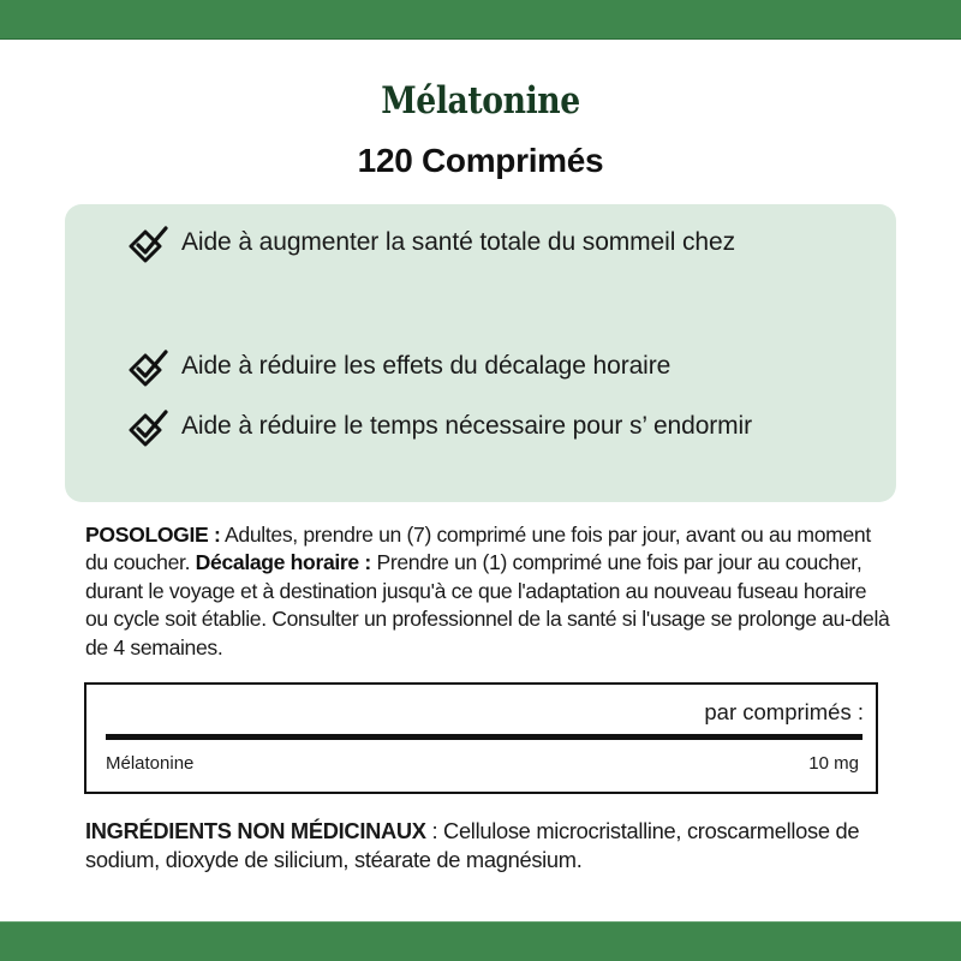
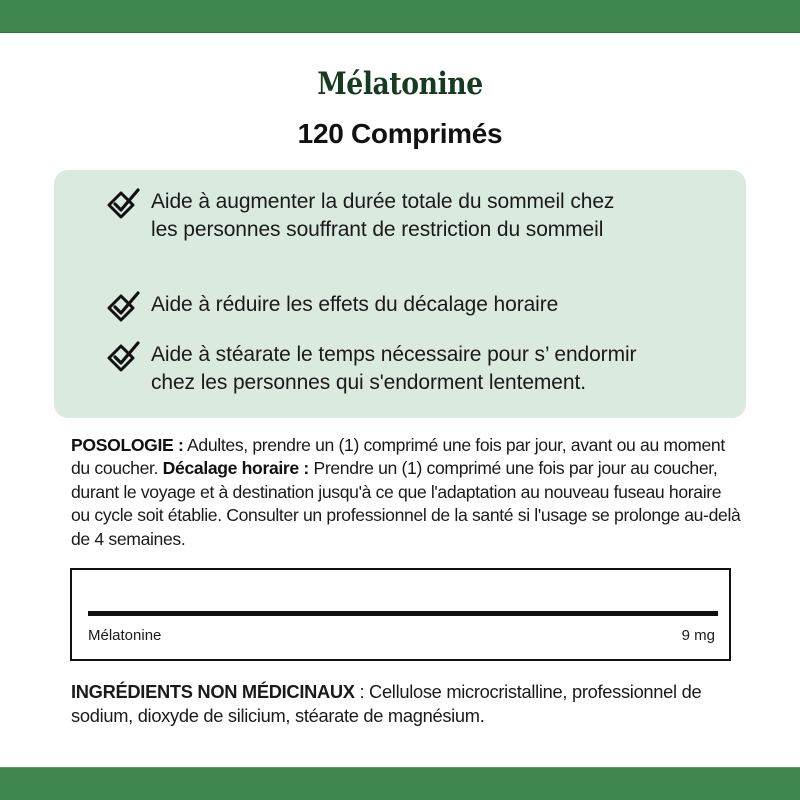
  Mélatonine
  120 Comprimés
- Aide à augmenter la santé totale du sommeil chez
+ Aide à augmenter la durée totale du sommeil chez
+ les personnes souffrant de restriction du sommeil
  Aide à réduire les effets du décalage horaire
- Aide à réduire le temps nécessaire pour s’ endormir
+ Aide à stéarate le temps nécessaire pour s’ endormir
+ chez les personnes qui s'endorment lentement.
- POSOLOGIE : Adultes, prendre un (7) comprimé une fois par jour, avant ou au moment du coucher. Décalage horaire : Prendre un (1) comprimé une fois par jour au coucher, durant le voyage et à destination jusqu'à ce que l'adaptation au nouveau fuseau horaire ou cycle soit établie. Consulter un professionnel de la santé si l'usage se prolonge au-delà de 4 semaines.
+ POSOLOGIE : Adultes, prendre un (1) comprimé une fois par jour, avant ou au moment du coucher. Décalage horaire : Prendre un (1) comprimé une fois par jour au coucher, durant le voyage et à destination jusqu'à ce que l'adaptation au nouveau fuseau horaire ou cycle soit établie. Consulter un professionnel de la santé si l'usage se prolonge au-delà de 4 semaines.
- par comprimés :
  Mélatonine
- 10 mg
+ 9 mg
- INGRÉDIENTS NON MÉDICINAUX : Cellulose microcristalline, croscarmellose de sodium, dioxyde de silicium, stéarate de magnésium.
+ INGRÉDIENTS NON MÉDICINAUX : Cellulose microcristalline, professionnel de sodium, dioxyde de silicium, stéarate de magnésium.
